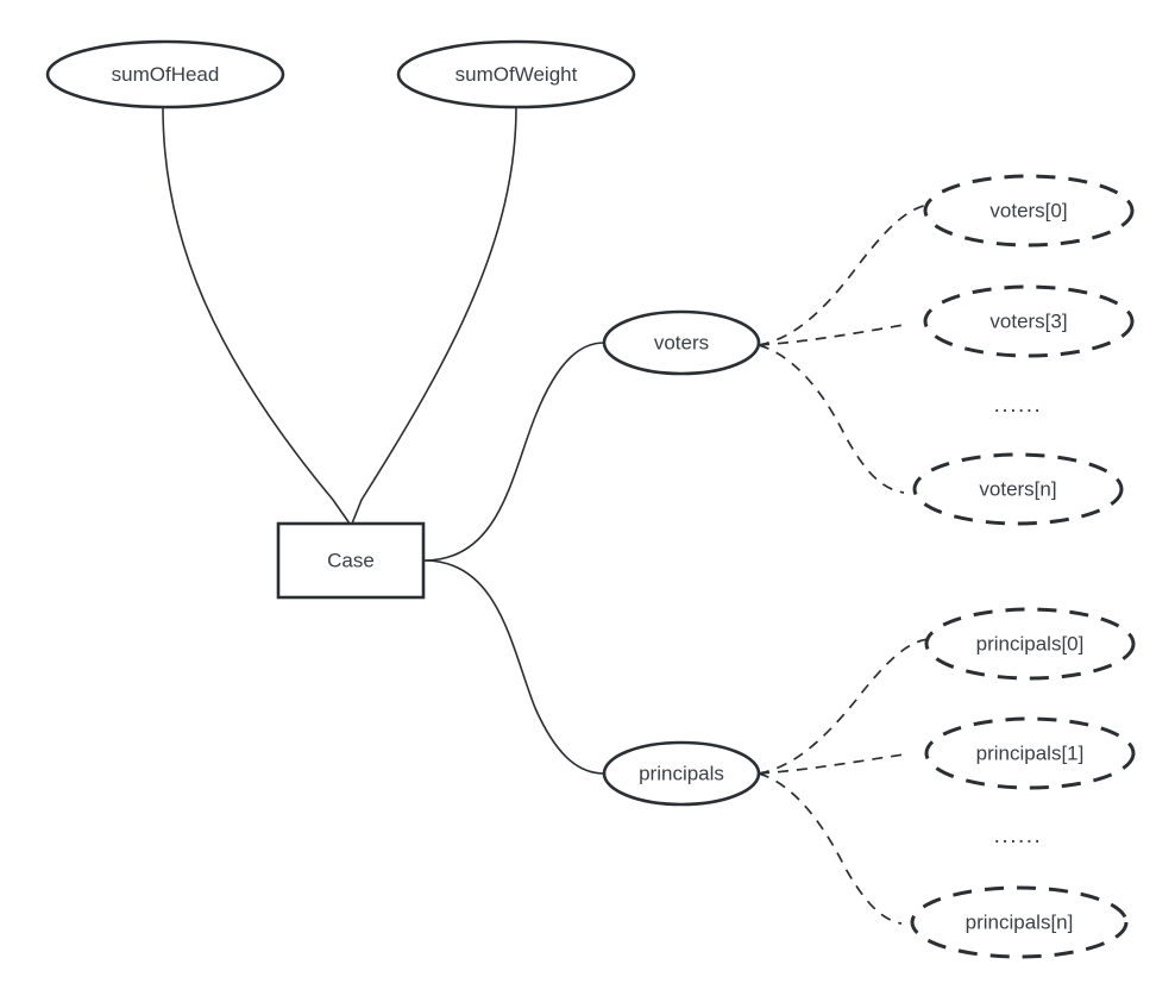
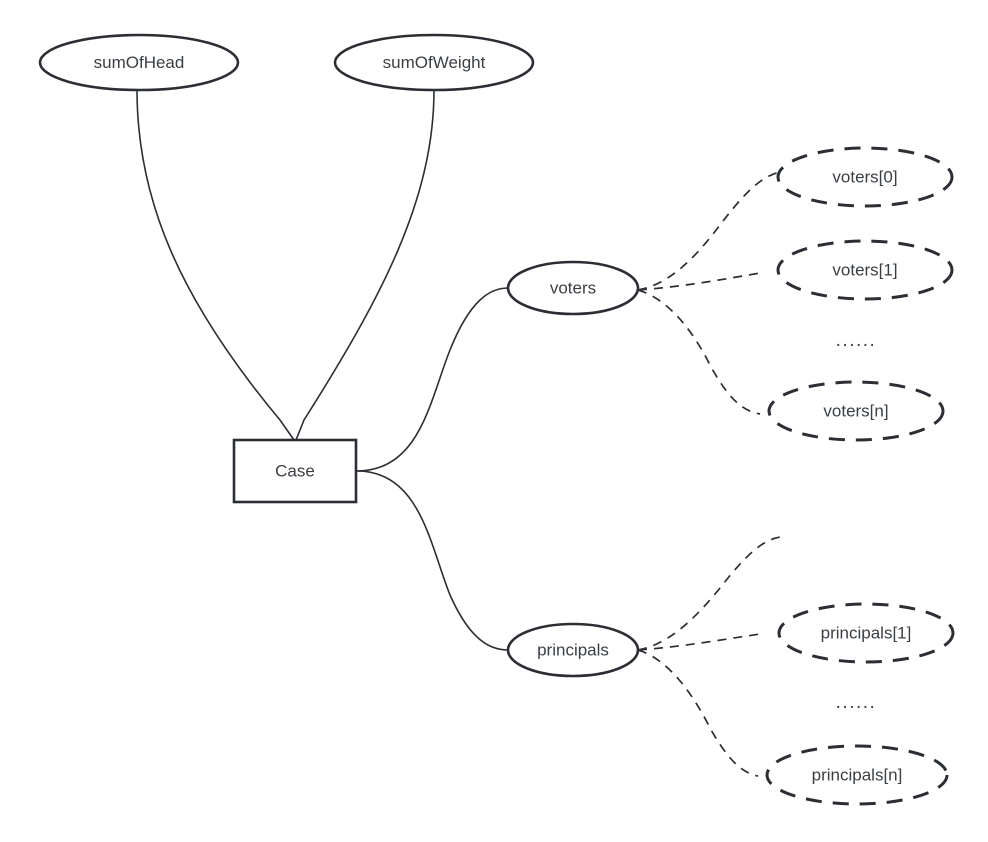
  sumOfHead
  sumOfWeight
  Case
  voters
  principals
  voters[0]
- voters[3]
+ voters[1]
  ......
  voters[n]
- principals[0]
  principals[1]
  ......
  principals[n]
